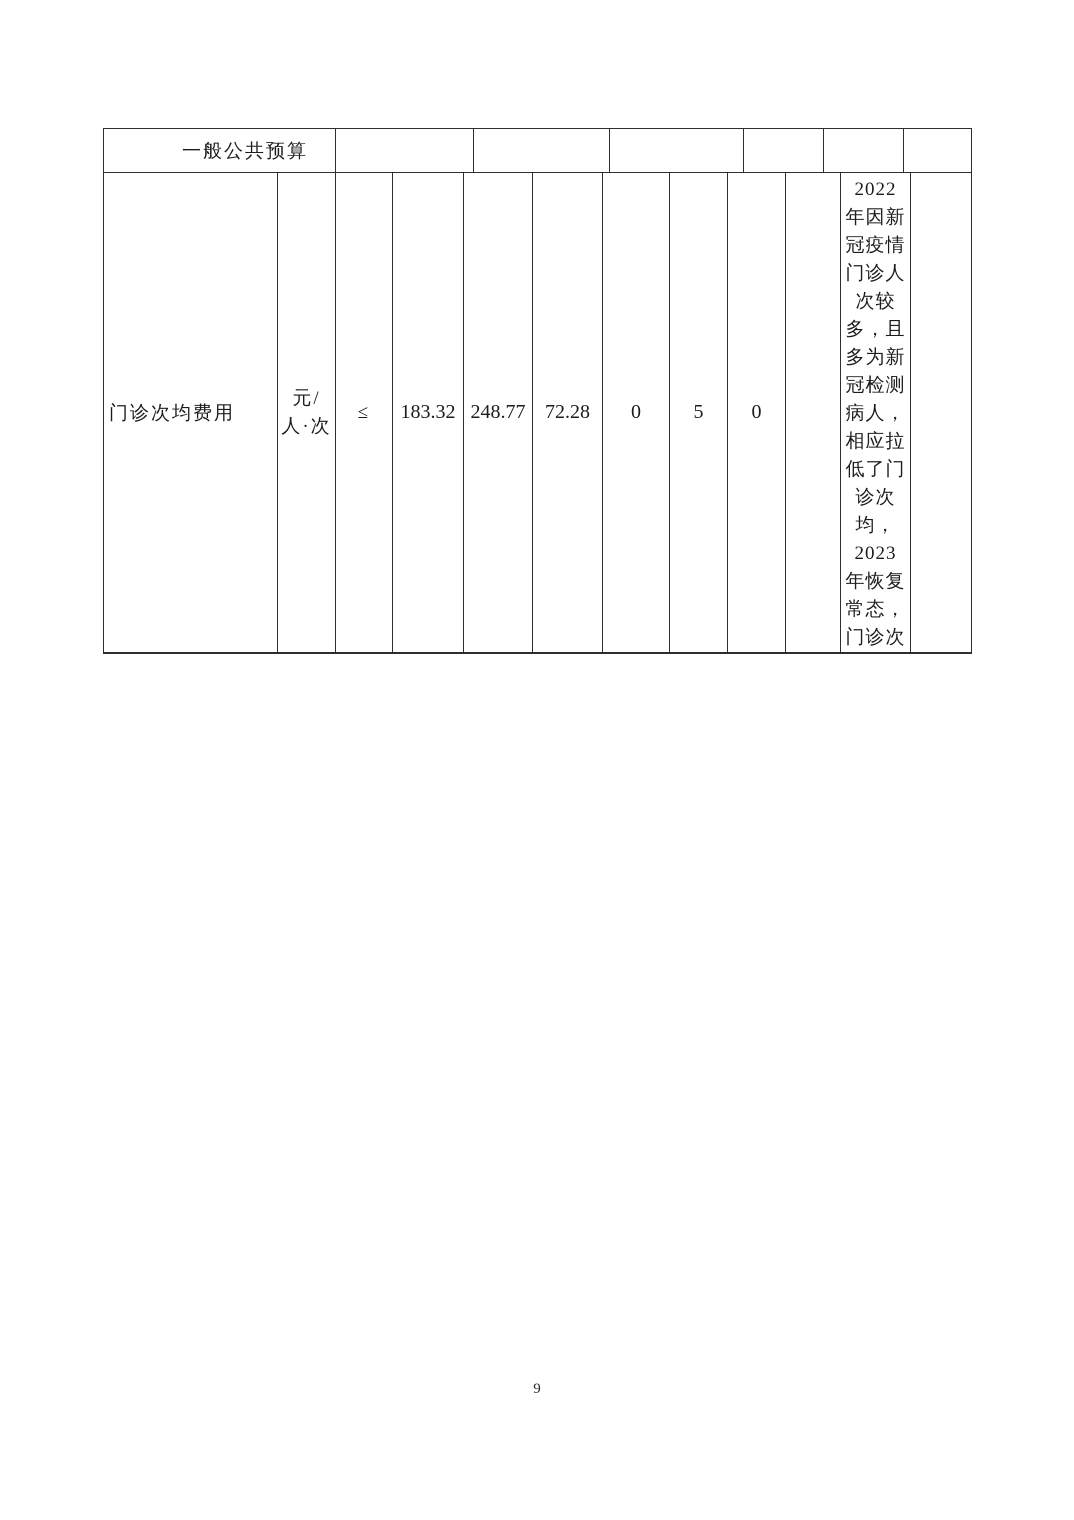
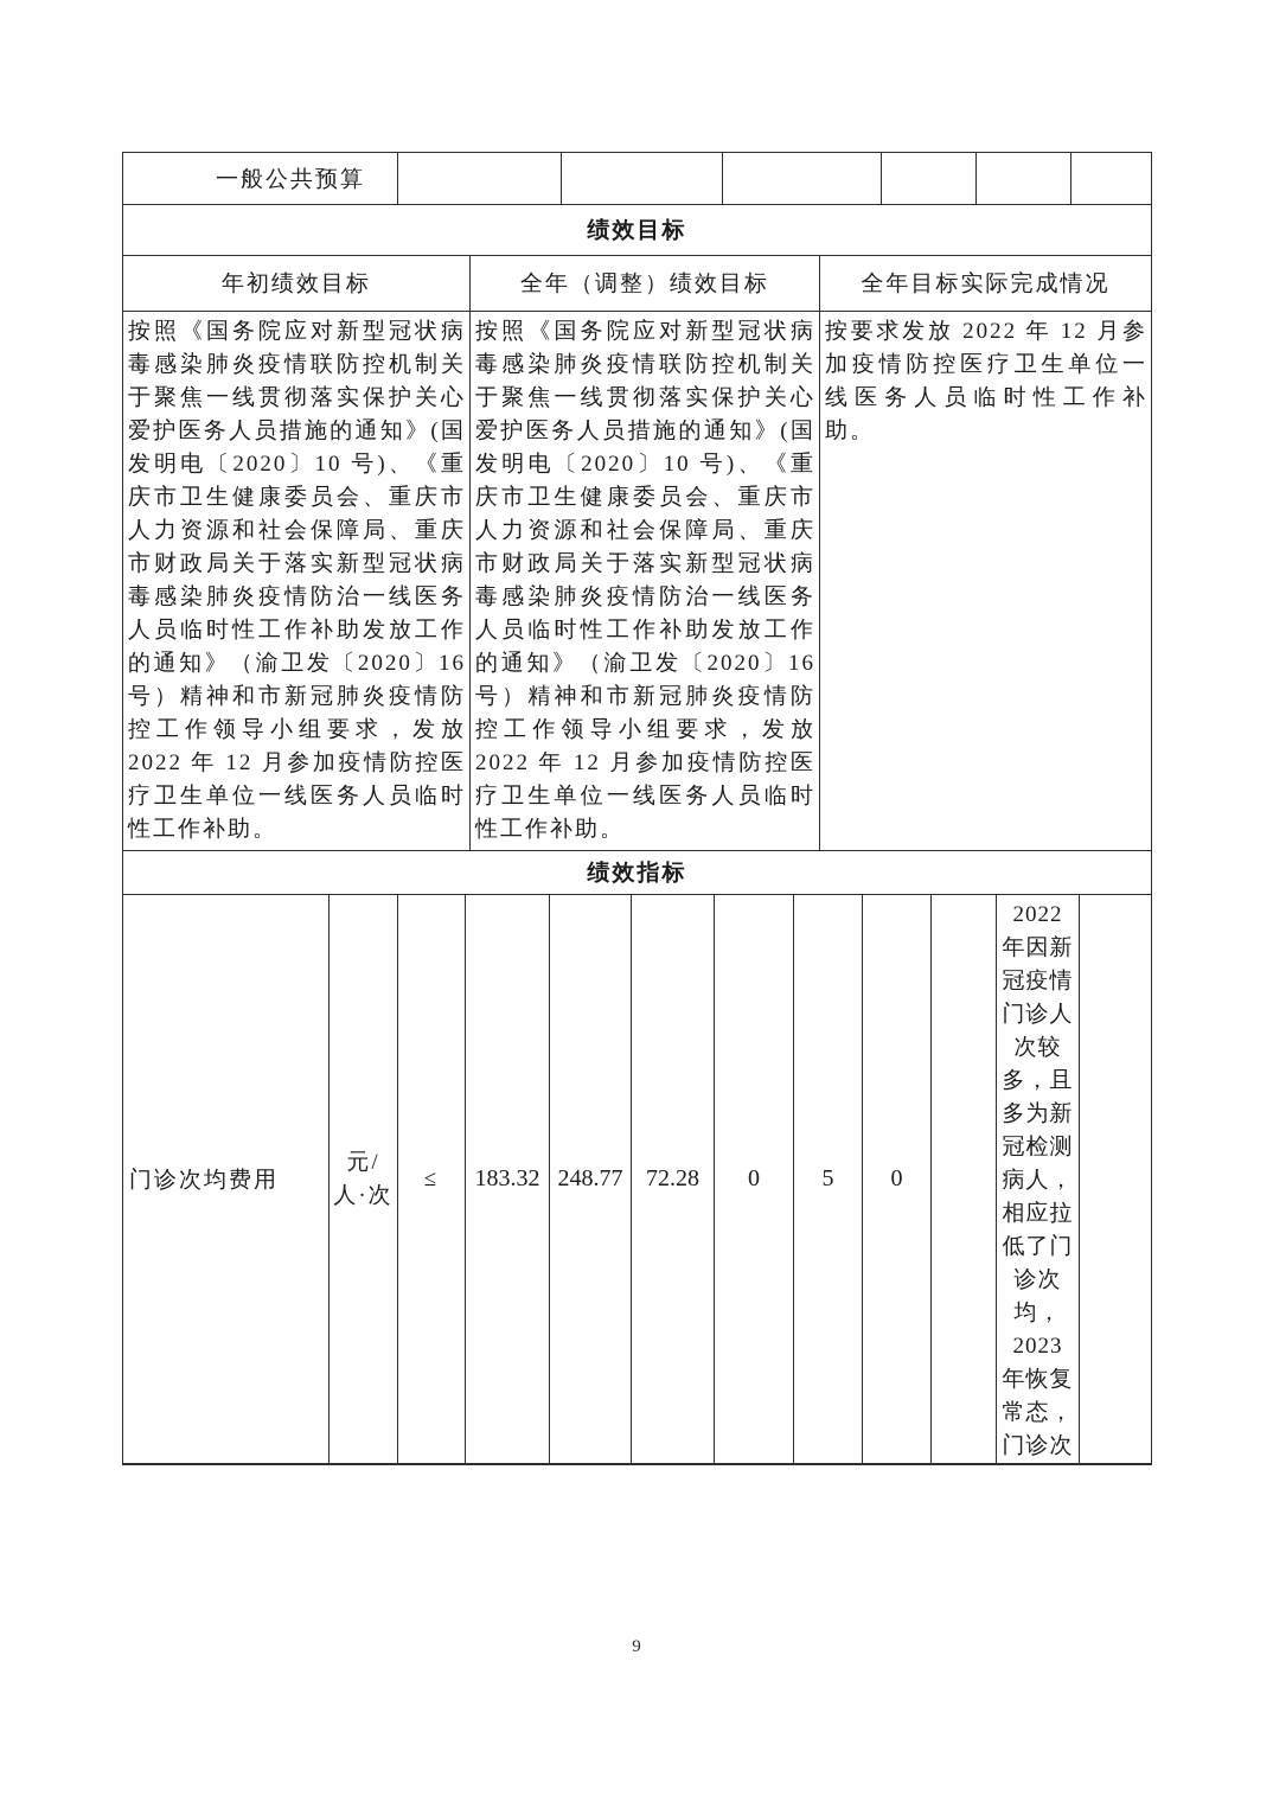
  一般公共预算
+ 绩效目标
+ 年初绩效目标	全年（调整）绩效目标	全年目标实际完成情况
+ 按照《国务院应对新型冠状病毒感染肺炎疫情联防控机制关于聚焦一线贯彻落实保护关心爱护医务人员措施的通知》(国发明电〔2020〕10 号)、《重庆市卫生健康委员会、重庆市人力资源和社会保障局、重庆市财政局关于落实新型冠状病毒感染肺炎疫情防治一线医务人员临时性工作补助发放工作的通知》（渝卫发〔2020〕16 号）精神和市新冠肺炎疫情防控工作领导小组要求，发放 2022 年 12 月参加疫情防控医疗卫生单位一线医务人员临时性工作补助。	按照《国务院应对新型冠状病毒感染肺炎疫情联防控机制关于聚焦一线贯彻落实保护关心爱护医务人员措施的通知》(国发明电〔2020〕10 号)、《重庆市卫生健康委员会、重庆市人力资源和社会保障局、重庆市财政局关于落实新型冠状病毒感染肺炎疫情防治一线医务人员临时性工作补助发放工作的通知》（渝卫发〔2020〕16 号）精神和市新冠肺炎疫情防控工作领导小组要求，发放 2022 年 12 月参加疫情防控医疗卫生单位一线医务人员临时性工作补助。	按要求发放 2022 年 12 月参加疫情防控医疗卫生单位一线医务人员临时性工作补助。
+ 绩效指标
  门诊次均费用	元/ 人·次	≤	183.32	248.77	72.28	0	5	0		2022 年因新 冠疫情 门诊人 次较 多，且 多为新 冠检测 病人， 相应拉 低了门 诊次 均， 2023 年恢复 常态， 门诊次
  9
